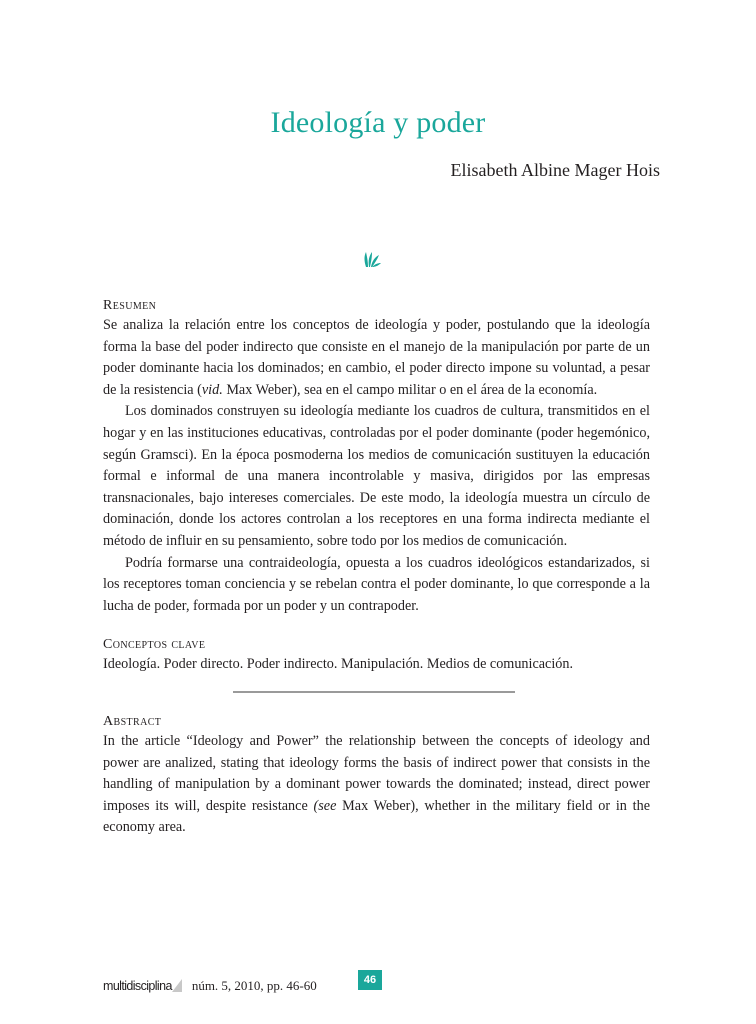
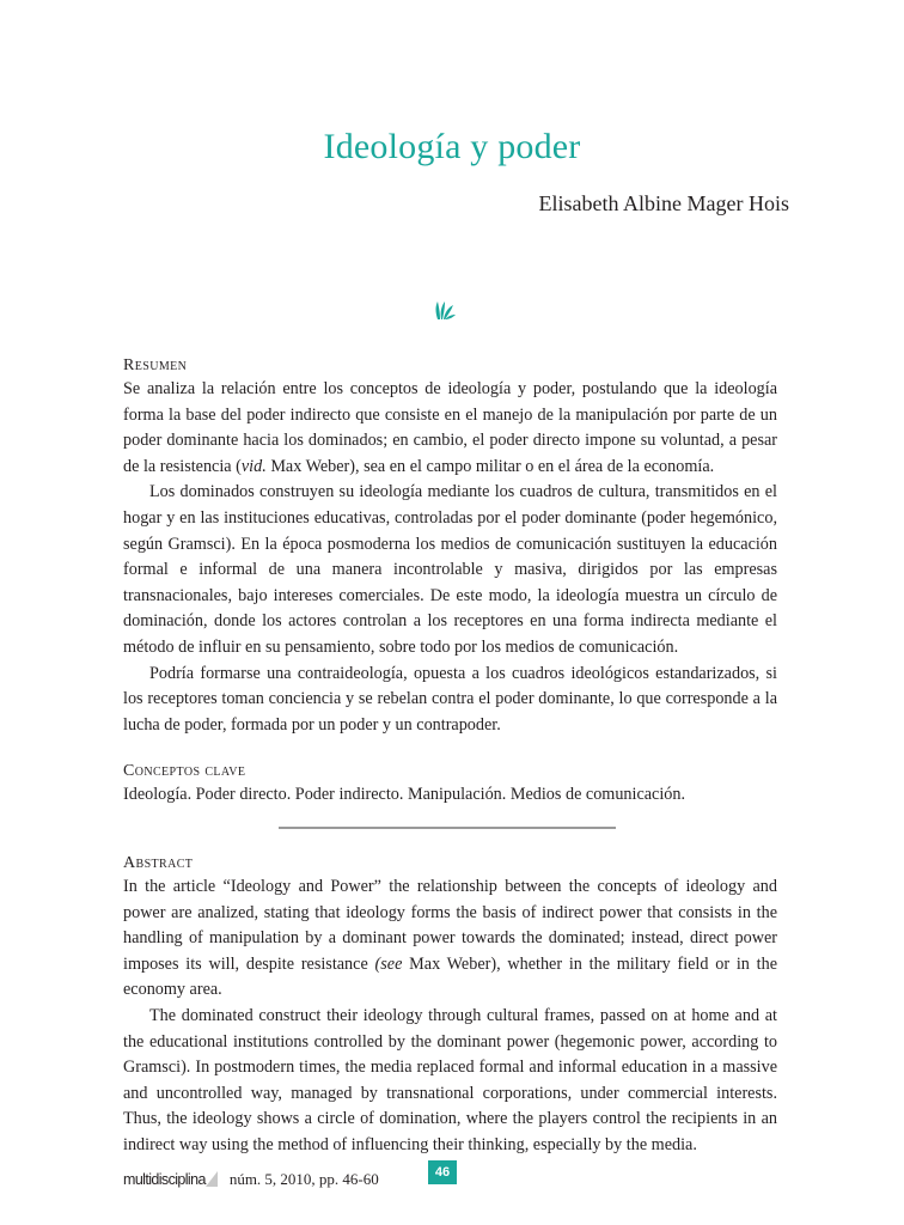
  Ideología y poder
  Elisabeth Albine Mager Hois
  Resumen
  Se analiza la relación entre los conceptos de ideología y poder, postulando que la ideología forma la base del poder indirecto que consiste en el manejo de la manipulación por parte de un poder dominante hacia los dominados; en cambio, el poder directo impone su voluntad, a pesar de la resistencia (vid. Max Weber), sea en el campo militar o en el área de la economía.
  Los dominados construyen su ideología mediante los cuadros de cultura, transmitidos en el hogar y en las instituciones educativas, controladas por el poder dominante (poder hegemónico, según Gramsci). En la época posmoderna los medios de comunicación sustituyen la educación formal e informal de una manera incontrolable y masiva, dirigidos por las empresas transnacionales, bajo intereses comerciales. De este modo, la ideología muestra un círculo de dominación, donde los actores controlan a los receptores en una forma indirecta mediante el método de influir en su pensamiento, sobre todo por los medios de comunicación.
  Podría formarse una contraideología, opuesta a los cuadros ideológicos estandarizados, si los receptores toman conciencia y se rebelan contra el poder dominante, lo que corresponde a la lucha de poder, formada por un poder y un contrapoder.
  Conceptos clave
  Ideología. Poder directo. Poder indirecto. Manipulación. Medios de comunicación.
  Abstract
  In the article “Ideology and Power” the relationship between the concepts of ideology and power are analized, stating that ideology forms the basis of indirect power that consists in the handling of manipulation by a dominant power towards the dominated; instead, direct power imposes its will, despite resistance (see Max Weber), whether in the military field or in the economy area.
+ The dominated construct their ideology through cultural frames, passed on at home and at the educational institutions controlled by the dominant power (hegemonic power, according to Gramsci). In postmodern times, the media replaced formal and informal education in a massive and uncontrolled way, managed by transnational corporations, under commercial interests. Thus, the ideology shows a circle of domination, where the players control the recipients in an indirect way using the method of influencing their thinking, especially by the media.
  multidisciplina
  núm. 5, 2010, pp. 46-60
  46
